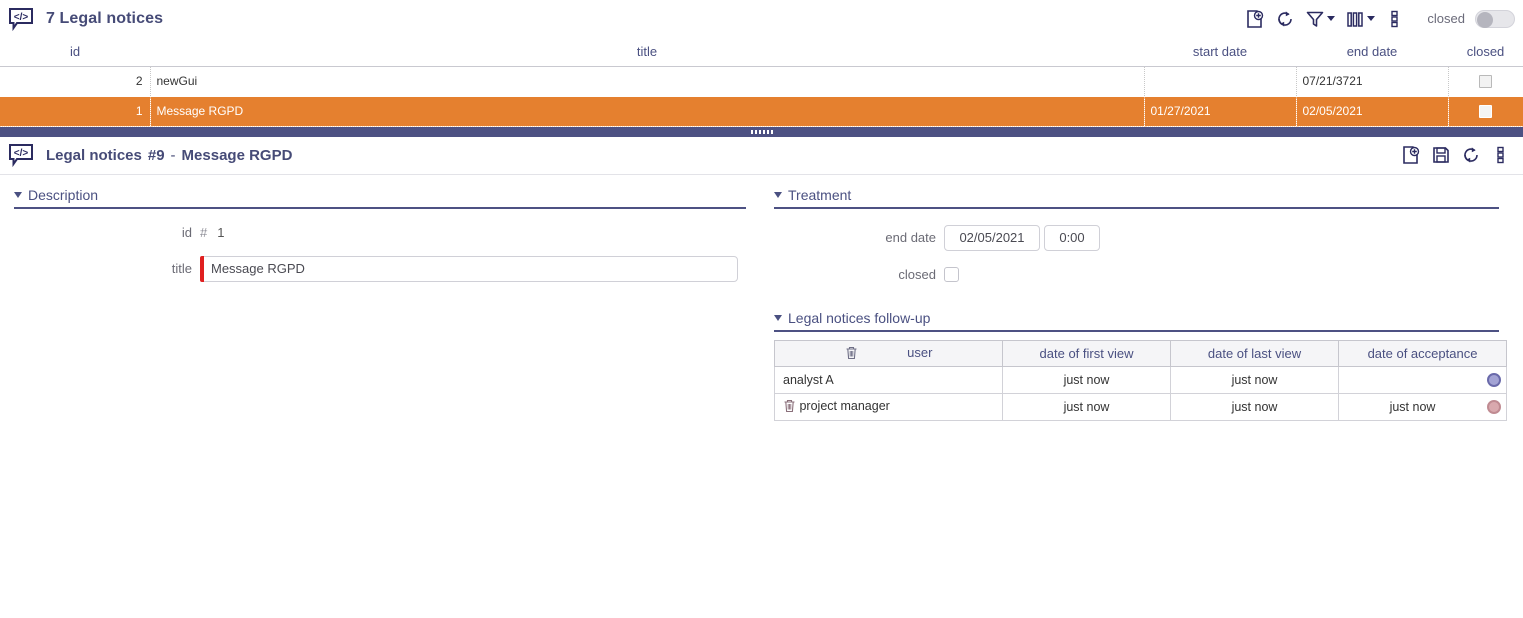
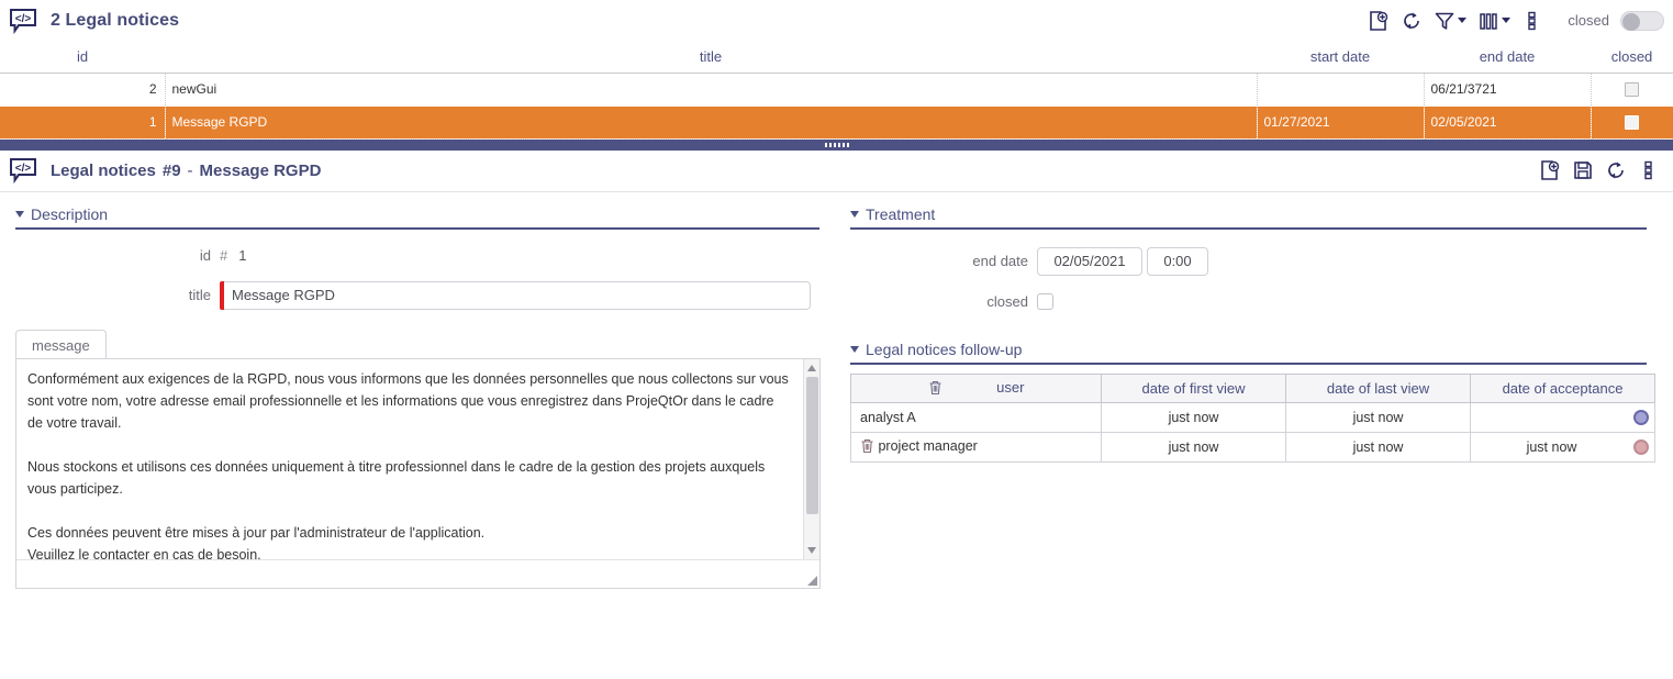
  </>
- 7 Legal notices
+ 2 Legal notices
  closed
  id	title	start date	end date	closed
- 2	newGui		07/21/3721
+ 2	newGui		06/21/3721
  1	Message RGPD	01/27/2021	02/05/2021
  </>
  Legal notices
  #9
  -
  Message RGPD
  Description
  id
  #
  1
  title
  Message RGPD
+ message
+ Conformément aux exigences de la RGPD, nous vous informons que les données personnelles que nous collectons sur vous sont votre nom, votre adresse email professionnelle et les informations que vous enregistrez dans ProjeQtOr dans le cadre de votre travail.
+ Nous stockons et utilisons ces données uniquement à titre professionnel dans le cadre de la gestion des projets auxquels vous participez.
+ Ces données peuvent être mises à jour par l'administrateur de l'application.
+ Veuillez le contacter en cas de besoin.
  Treatment
  end date
  02/05/2021
  0:00
  closed
  Legal notices follow-up
  user	date of first view	date of last view	date of acceptance
  analyst A	just now	just now
  project manager	just now	just now	just now
